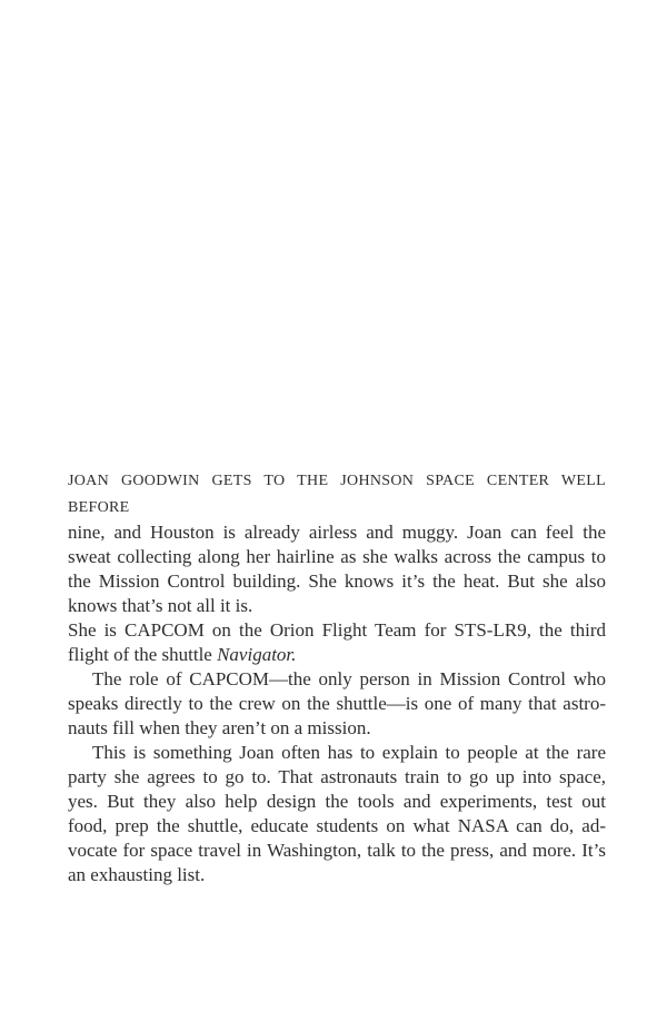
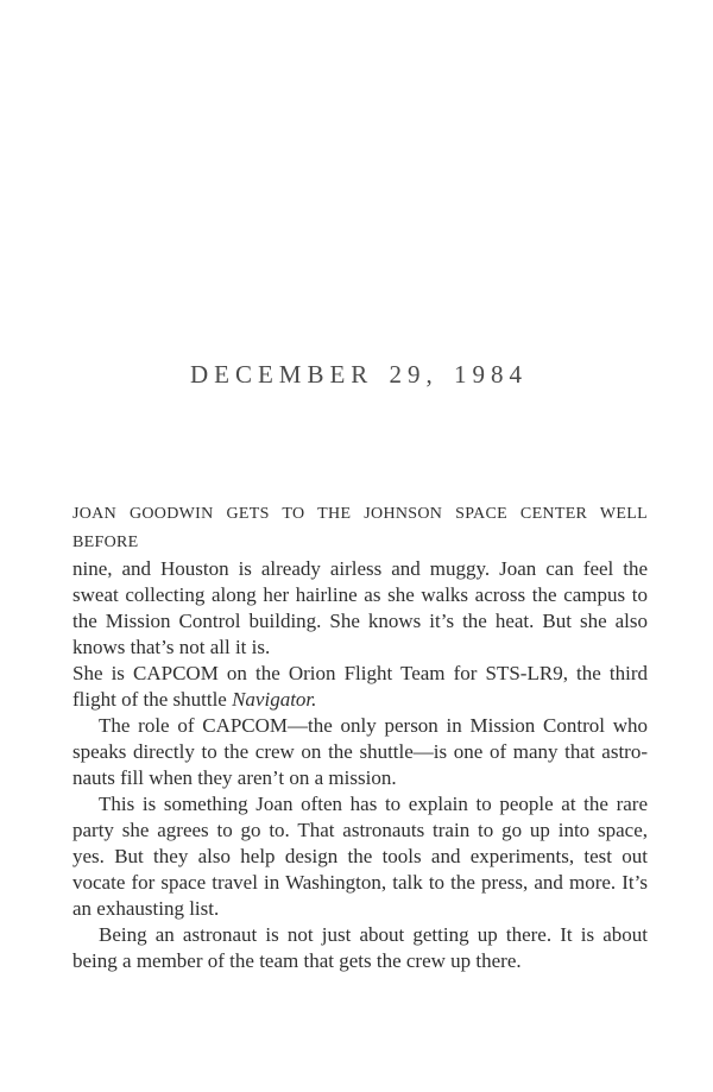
+ DECEMBER 29, 1984
  JOAN GOODWIN GETS TO THE JOHNSON SPACE CENTER WELL BEFORE
  nine, and Houston is already airless and muggy. Joan can feel the
  sweat collecting along her hairline as she walks across the campus to
  the Mission Control building. She knows it’s the heat. But she also
  knows that’s not all it is.
  She is CAPCOM on the Orion Flight Team for STS-LR9, the third
  flight of the shuttle Navigator.
  The role of CAPCOM—the only person in Mission Control who
  speaks directly to the crew on the shuttle—is one of many that astro-
  nauts fill when they aren’t on a mission.
  This is something Joan often has to explain to people at the rare
  party she agrees to go to. That astronauts train to go up into space,
  yes. But they also help design the tools and experiments, test out
- food, prep the shuttle, educate students on what NASA can do, ad-
  vocate for space travel in Washington, talk to the press, and more. It’s
  an exhausting list.
+ Being an astronaut is not just about getting up there. It is about
+ being a member of the team that gets the crew up there.
